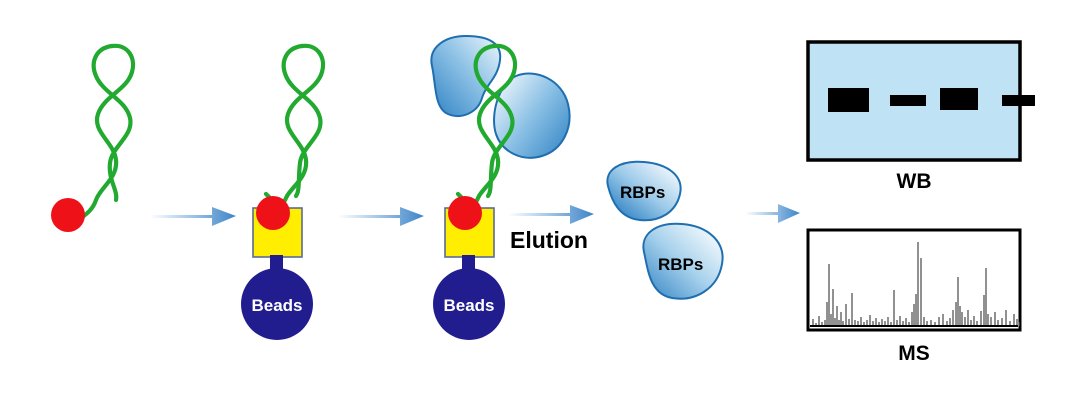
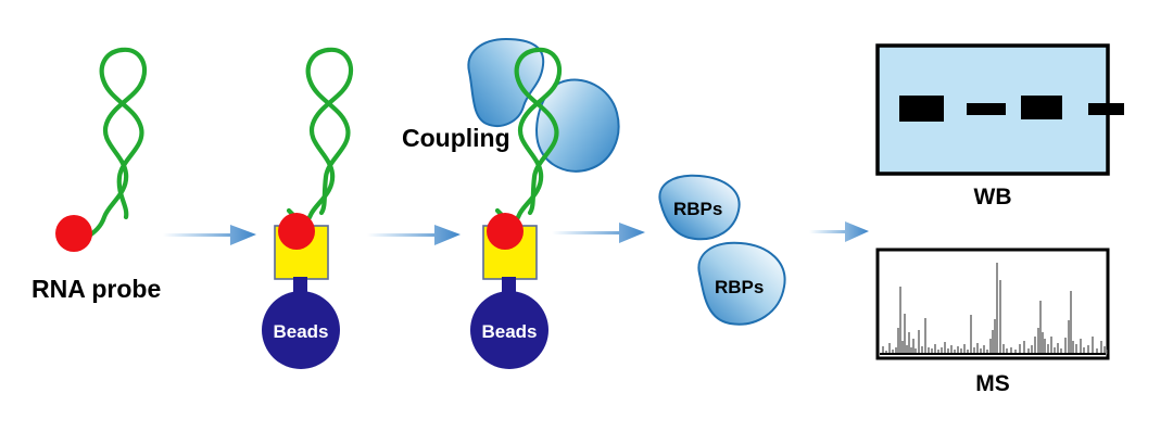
+ RNA probe
  Beads
+ Coupling
  Beads
- Elution
  RBPs
  RBPs
  WB
  MS
